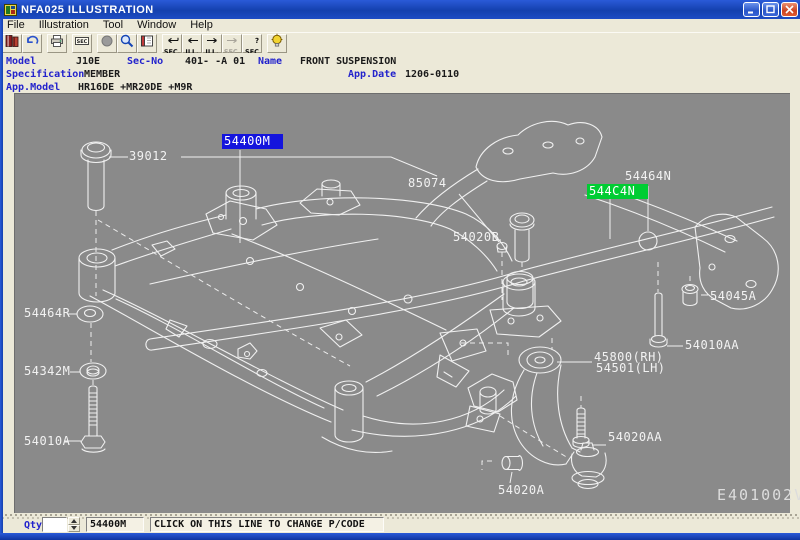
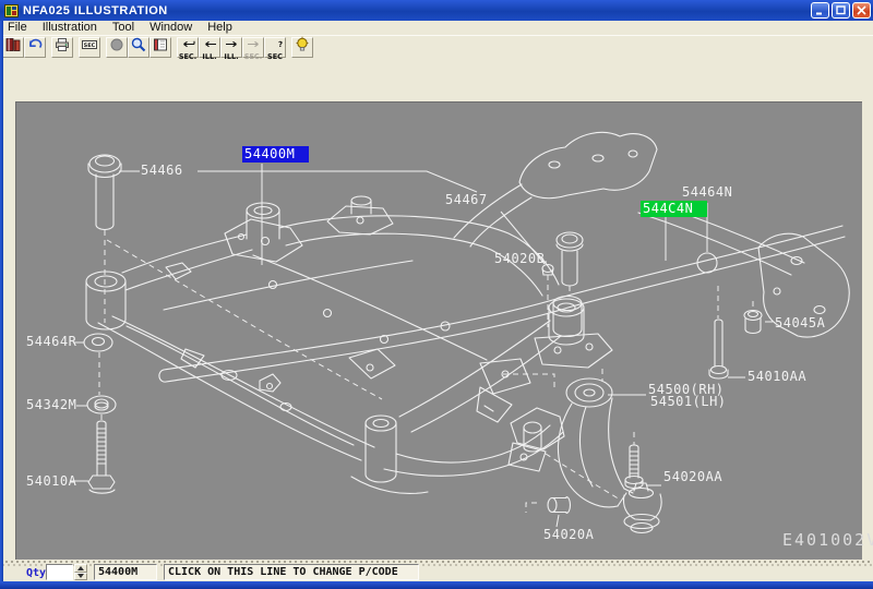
  NFA025 ILLUSTRATION
  File
  Illustration
  Tool
  Window
  Help
  SEC.
  ILL.
  ILL.
  SEC.
  ?
  SEC
- Model
- J10E
- Sec-No
- 401- -A 01
- Name
- FRONT SUSPENSION
- Specification
- MEMBER
- App.Date
- 1206-0110
- App.Model
- HR16DE +MR20DE +M9R
  54400M
- 39012
+ 54466
- 85074
+ 54467
  54464N
  544C4N
  54020B
  54464R
  54342M
  54010A
  54045A
  54010AA
- 45800(RH)
+ 54500(RH)
  54501(LH)
  54020AA
  54020A
  E401002
  Qty
  54400M
  CLICK ON THIS LINE TO CHANGE P/CODE
